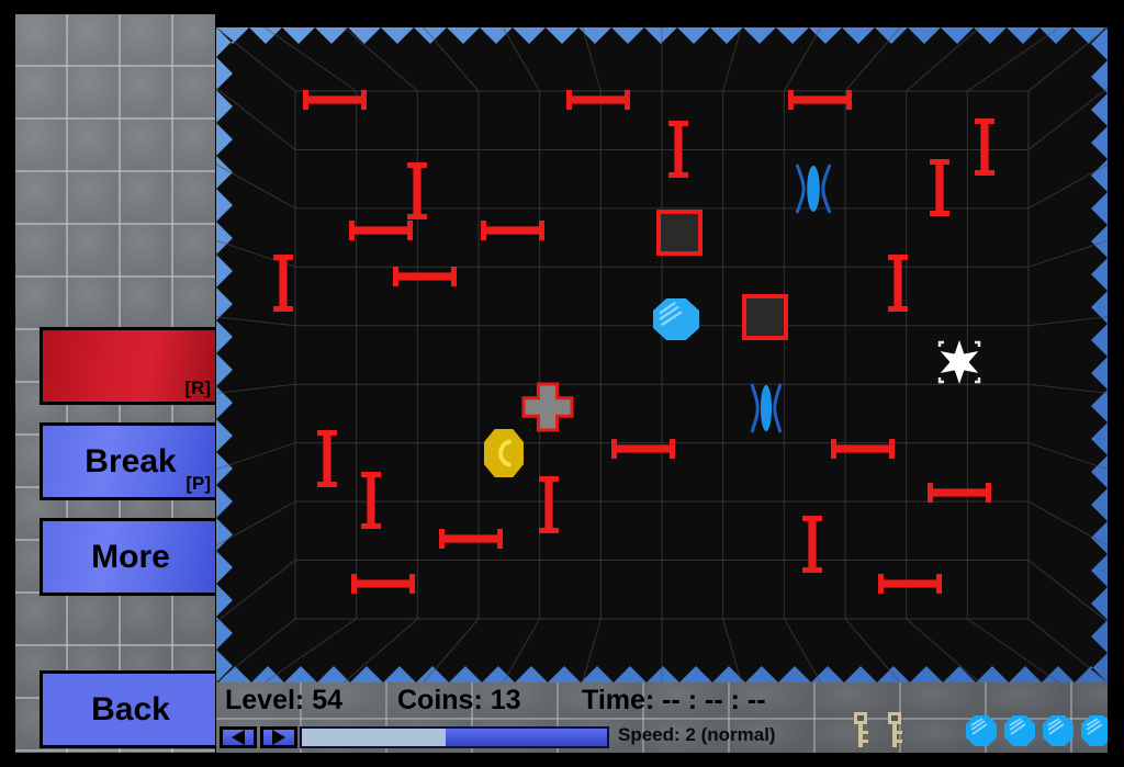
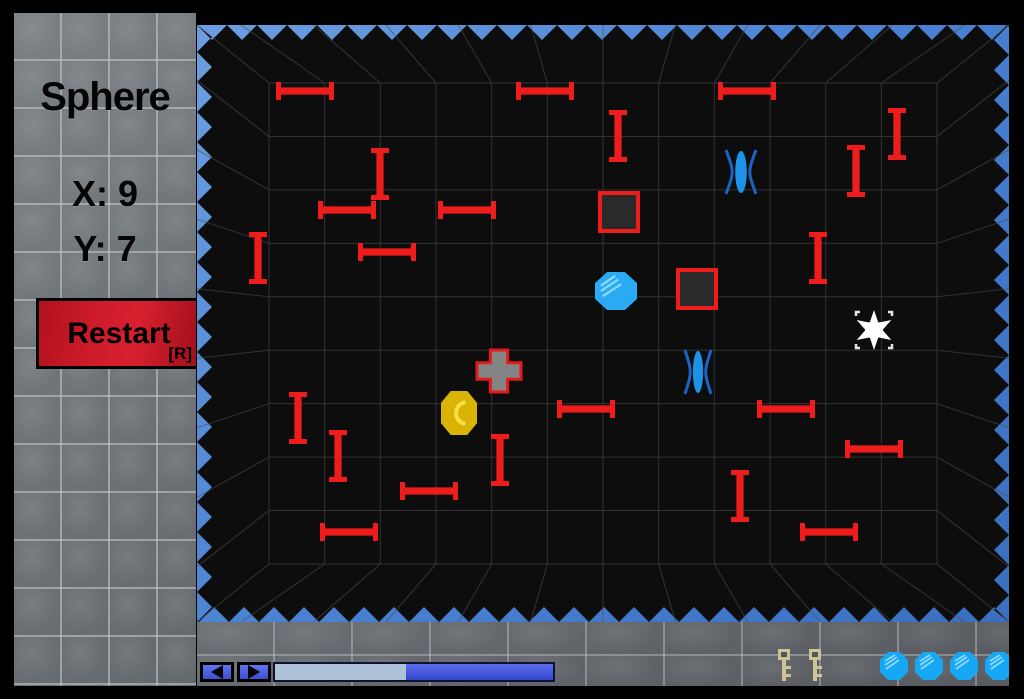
+ Sphere
+ X: 9
+ Y: 7
+ Restart
  [R]
- Break
- [P]
- More
- Back
- Level: 54
- Coins: 13
- Time: -- : -- : --
- Speed: 2 (normal)
